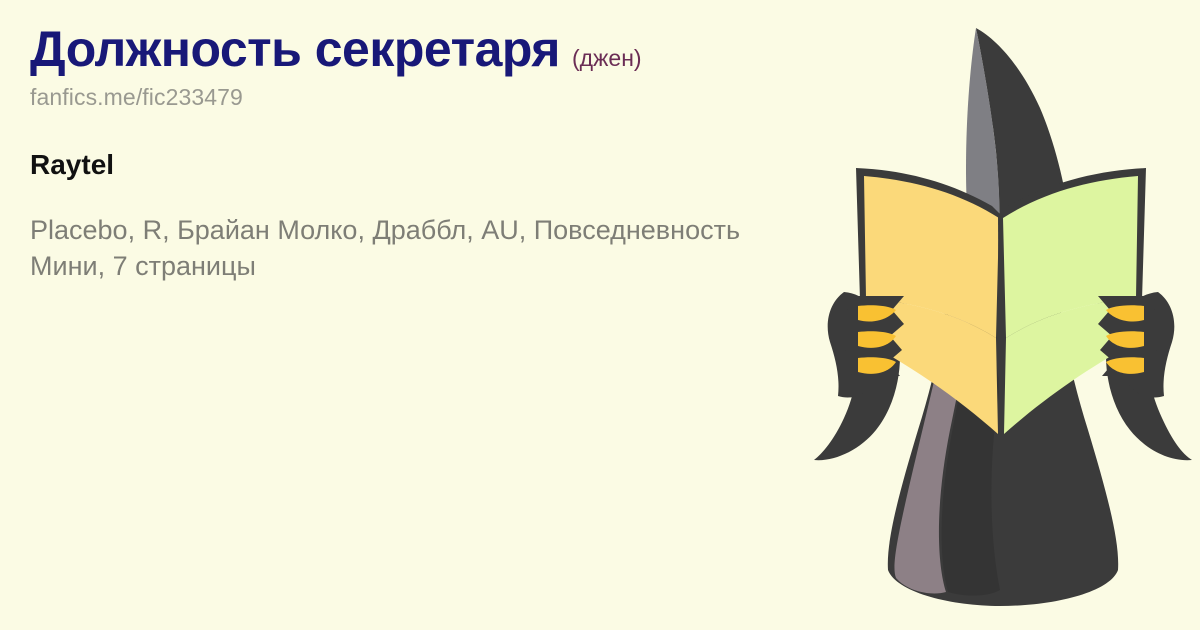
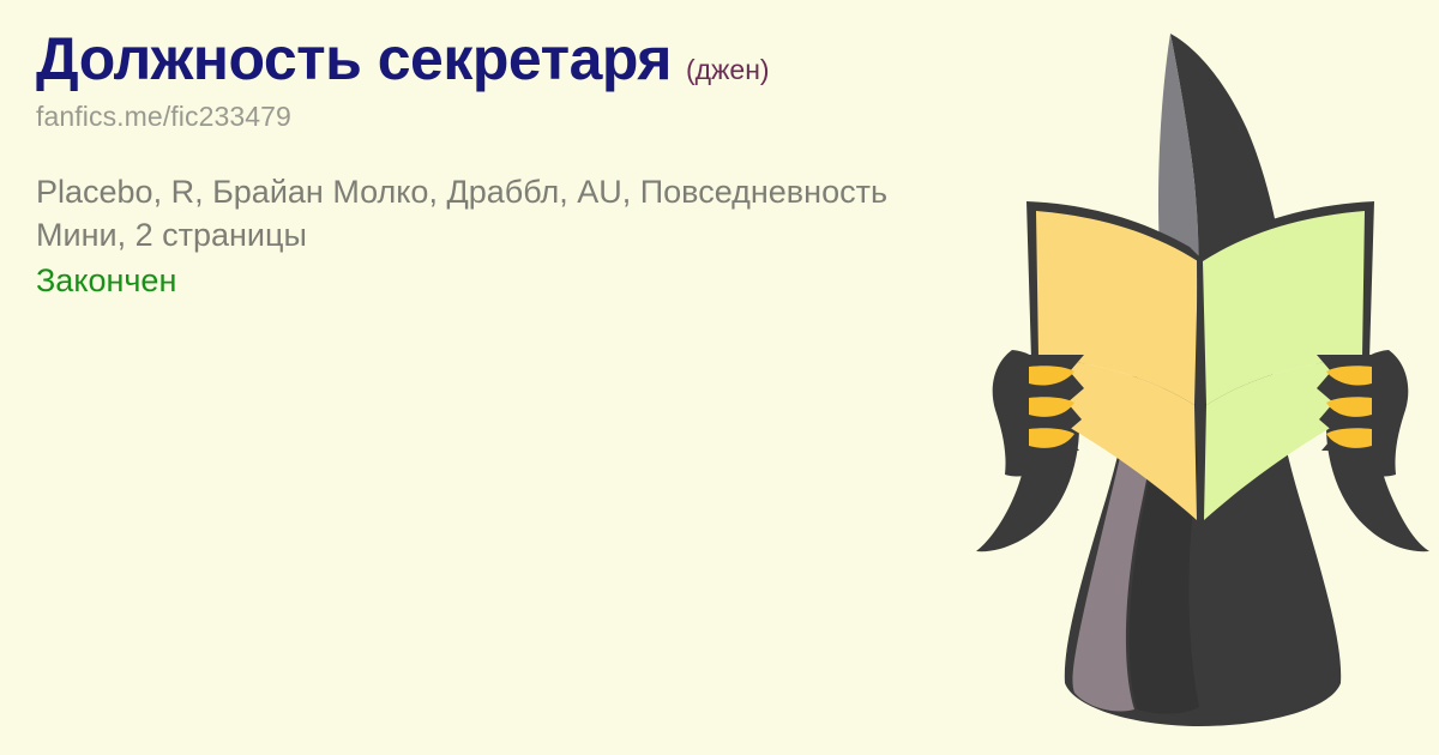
  Должность секретаря
  (джен)
  fanfics.me/fic233479
- Raytel
  Placebo, R, Брайан Молко, Драббл, AU, Повседневность
- Мини, 7 страницы
+ Мини, 2 страницы
+ Закончен
